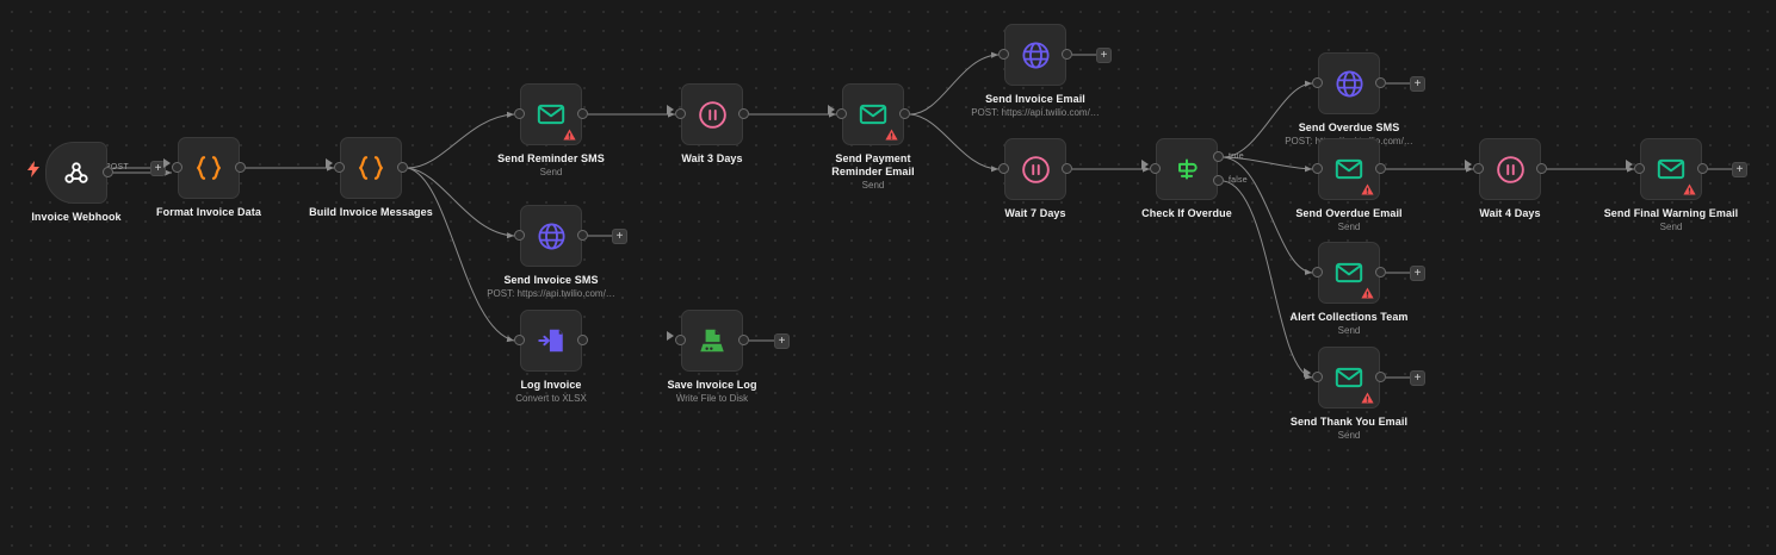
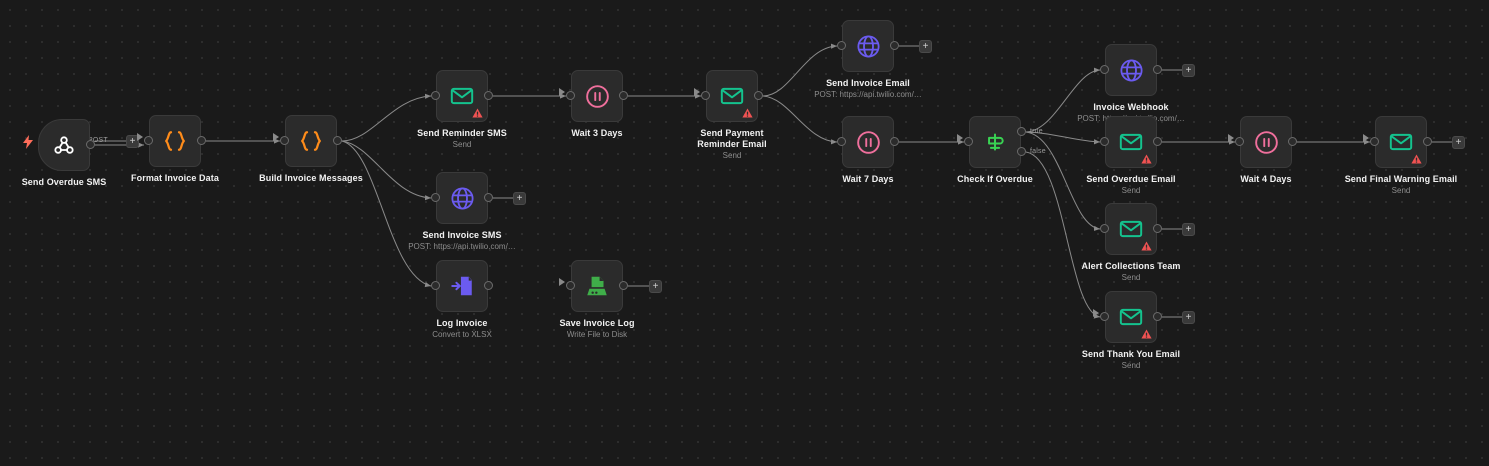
  +
  +
  +
  +
  +
  +
  +
  +
- Invoice Webhook
+ Send Overdue SMS
  Format Invoice Data
  Build Invoice Messages
  Send Reminder SMS
  Send
  Send Invoice SMS
  POST: https://api.twilio.com/…
  Log Invoice
  Convert to XLSX
  Save Invoice Log
  Write File to Disk
  Wait 3 Days
  Send Payment Reminder Email
  Send
  Send Invoice Email
  POST: https://api.twilio.com/…
  Wait 7 Days
  Check If Overdue
- Send Overdue SMS
+ Invoice Webhook
  Send Overdue Email
  Send
  Alert Collections Team
  Send
  Send Thank You Email
  Send
  Wait 4 Days
  Send Final Warning Email
  Send
